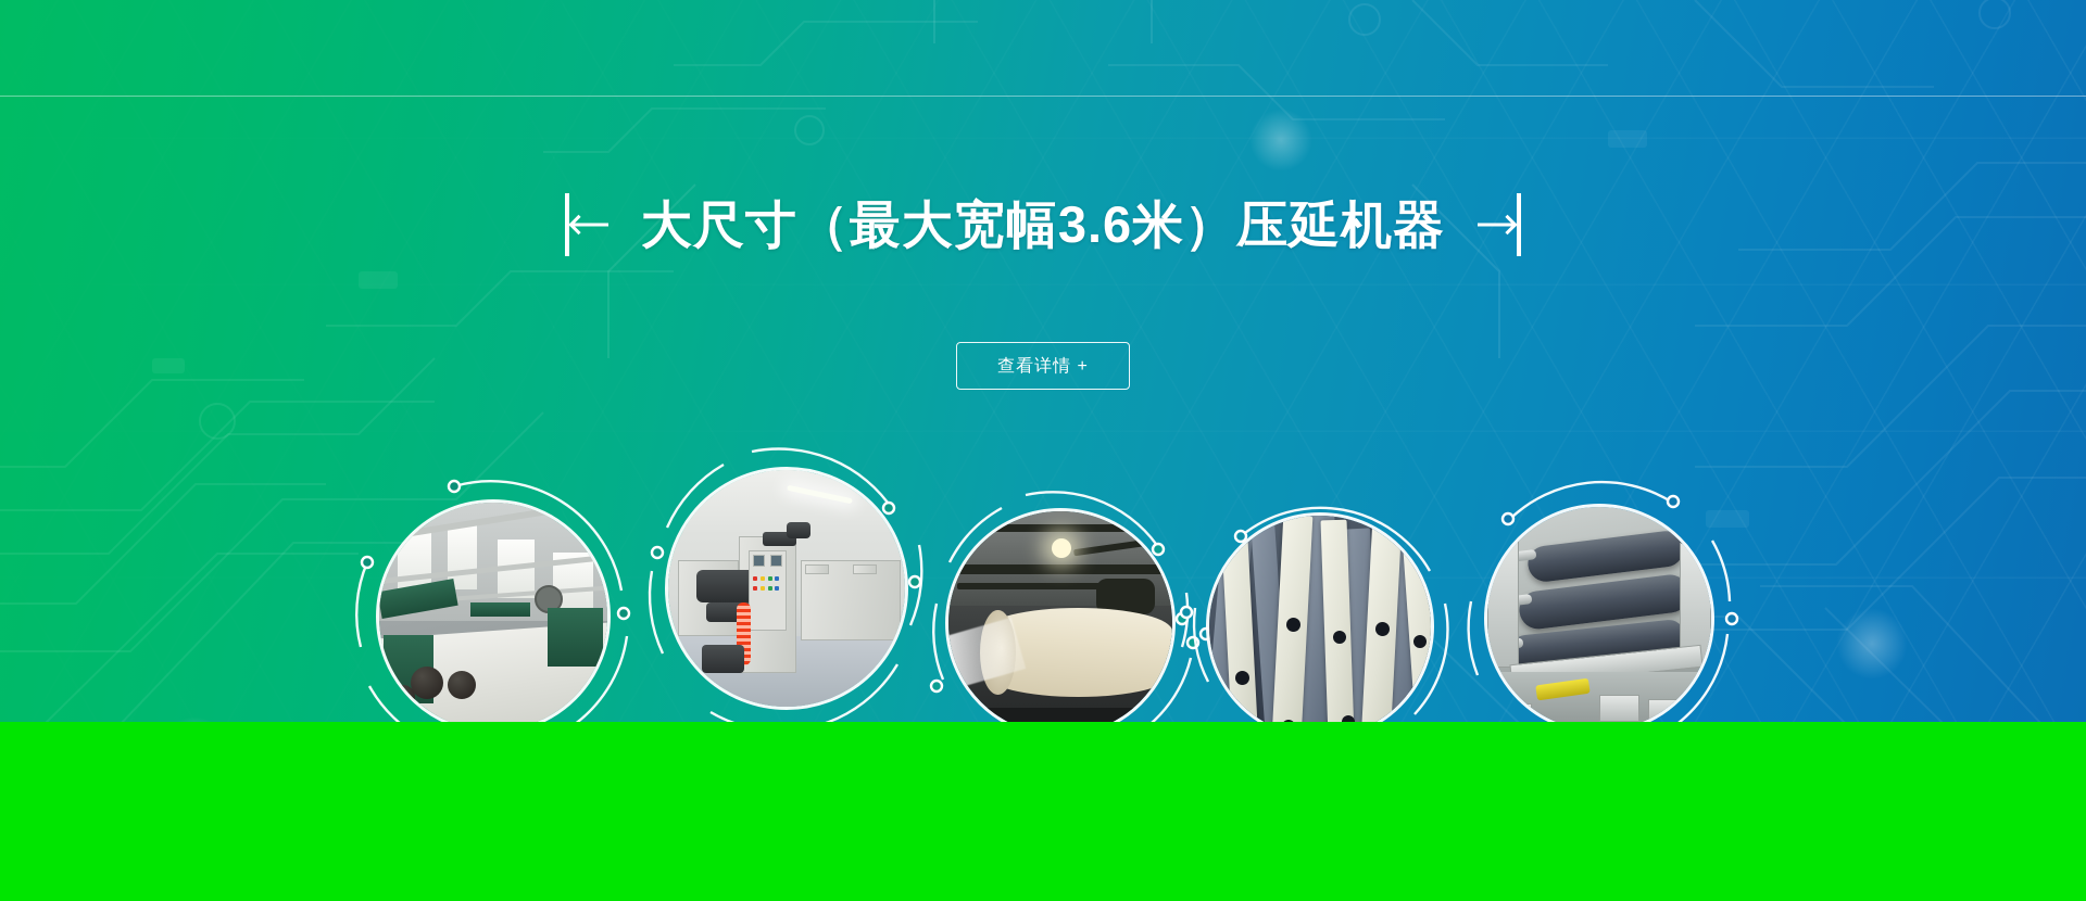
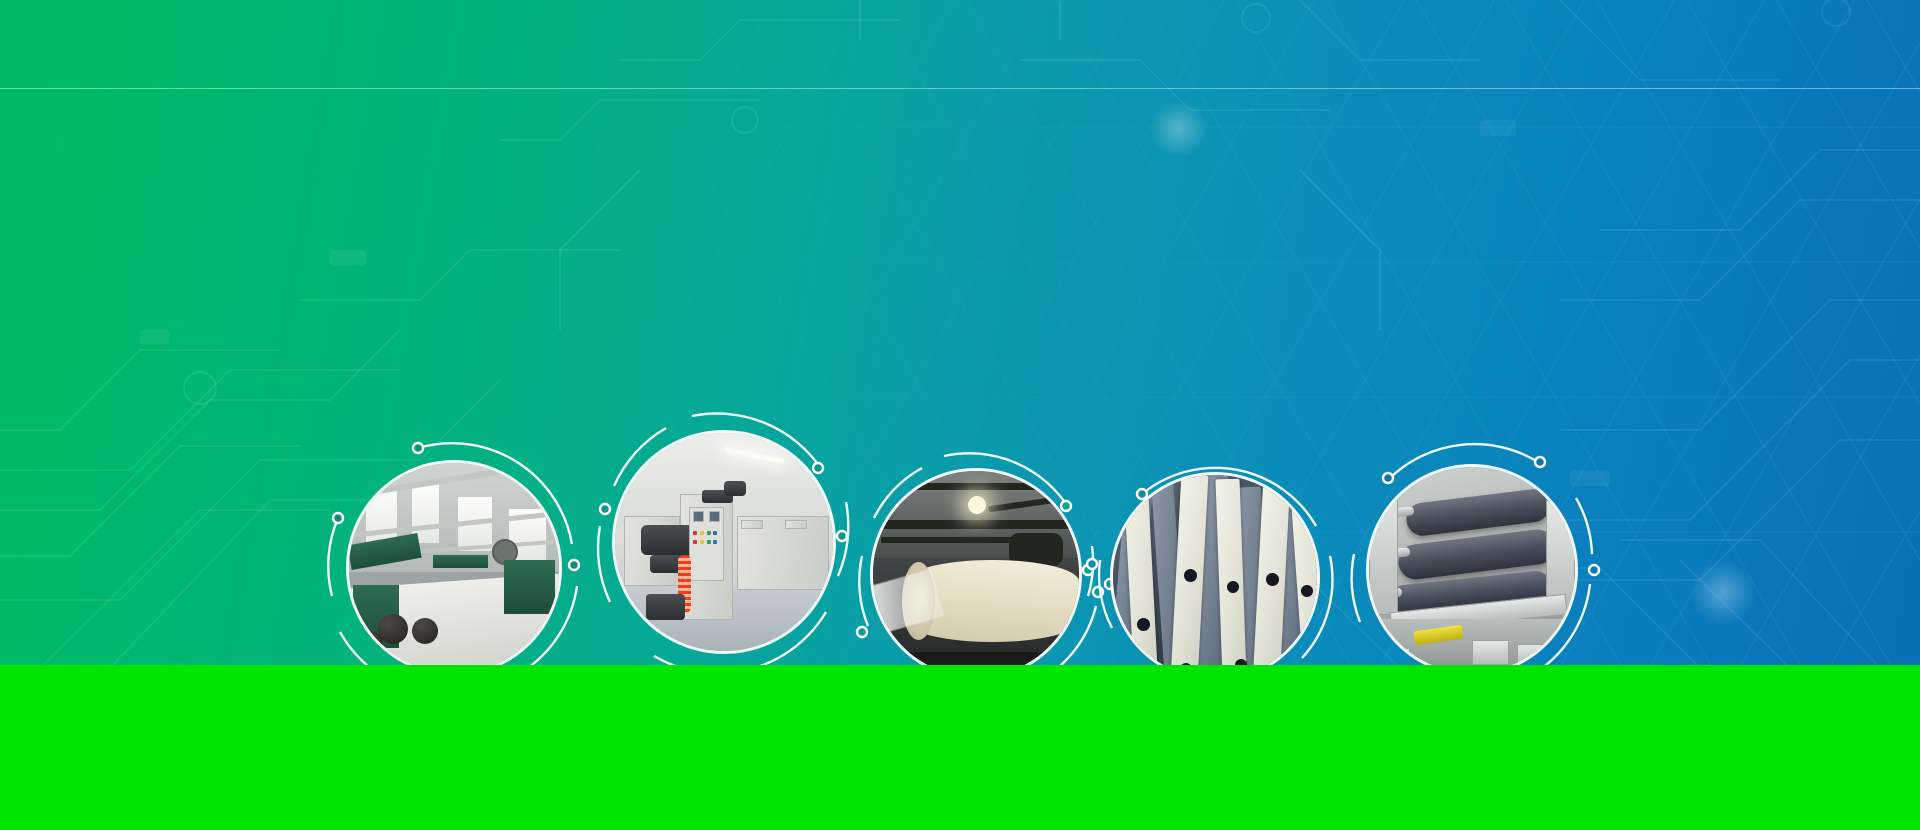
- 大尺寸（最大宽幅3.6米）压延机器
- 查看详情 +
